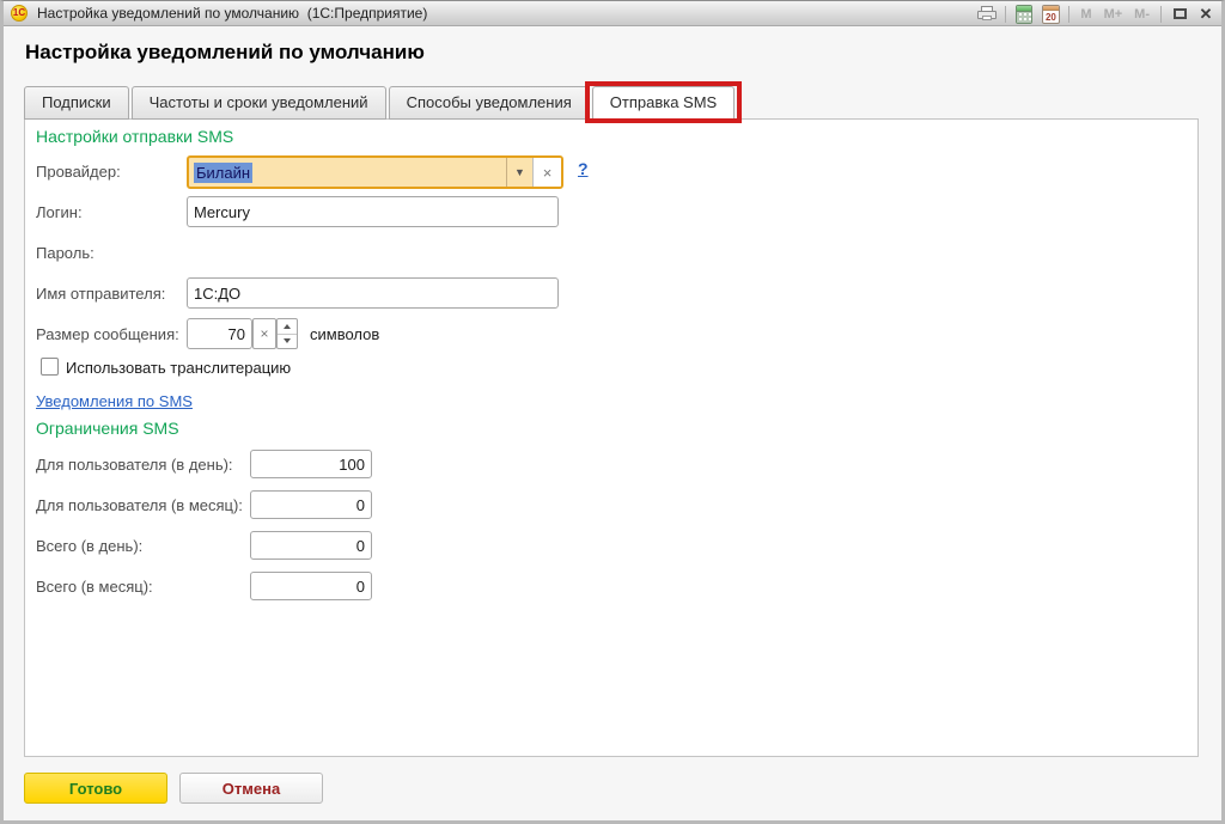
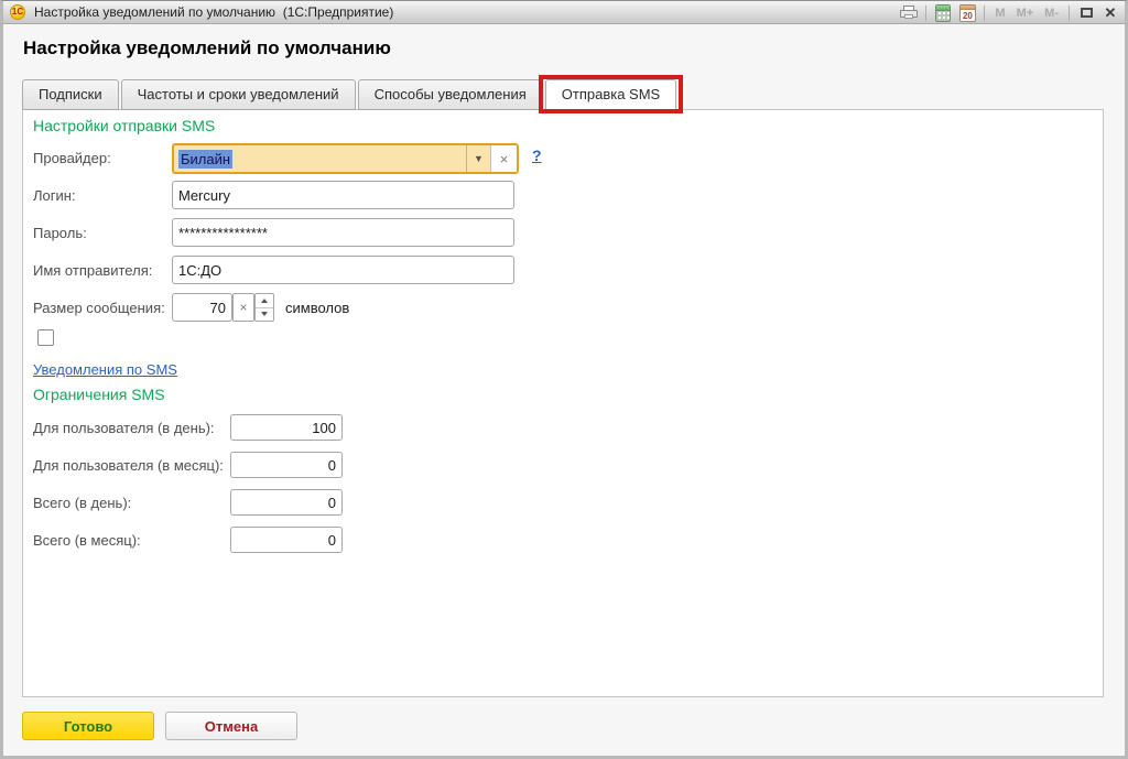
  1С
  Настройка уведомлений по умолчанию (1С:Предприятие)
  20
  M
  M+
  M-
  ✕
  Настройка уведомлений по умолчанию
  Подписки
  Частоты и сроки уведомлений
  Способы уведомления
  Отправка SMS
  Настройки отправки SMS
  Провайдер:
  Билайн
  ▼
  ×
  ?
  Логин:
  Mercury
  Пароль:
+ ****************
  Имя отправителя:
  1С:ДО
  Размер сообщения:
  70
  ×
  символов
- Использовать транслитерацию
  Уведомления по SMS
  Ограничения SMS
  Для пользователя (в день):
  100
  Для пользователя (в месяц):
  0
  Всего (в день):
  0
  Всего (в месяц):
  0
  Готово
  Отмена
